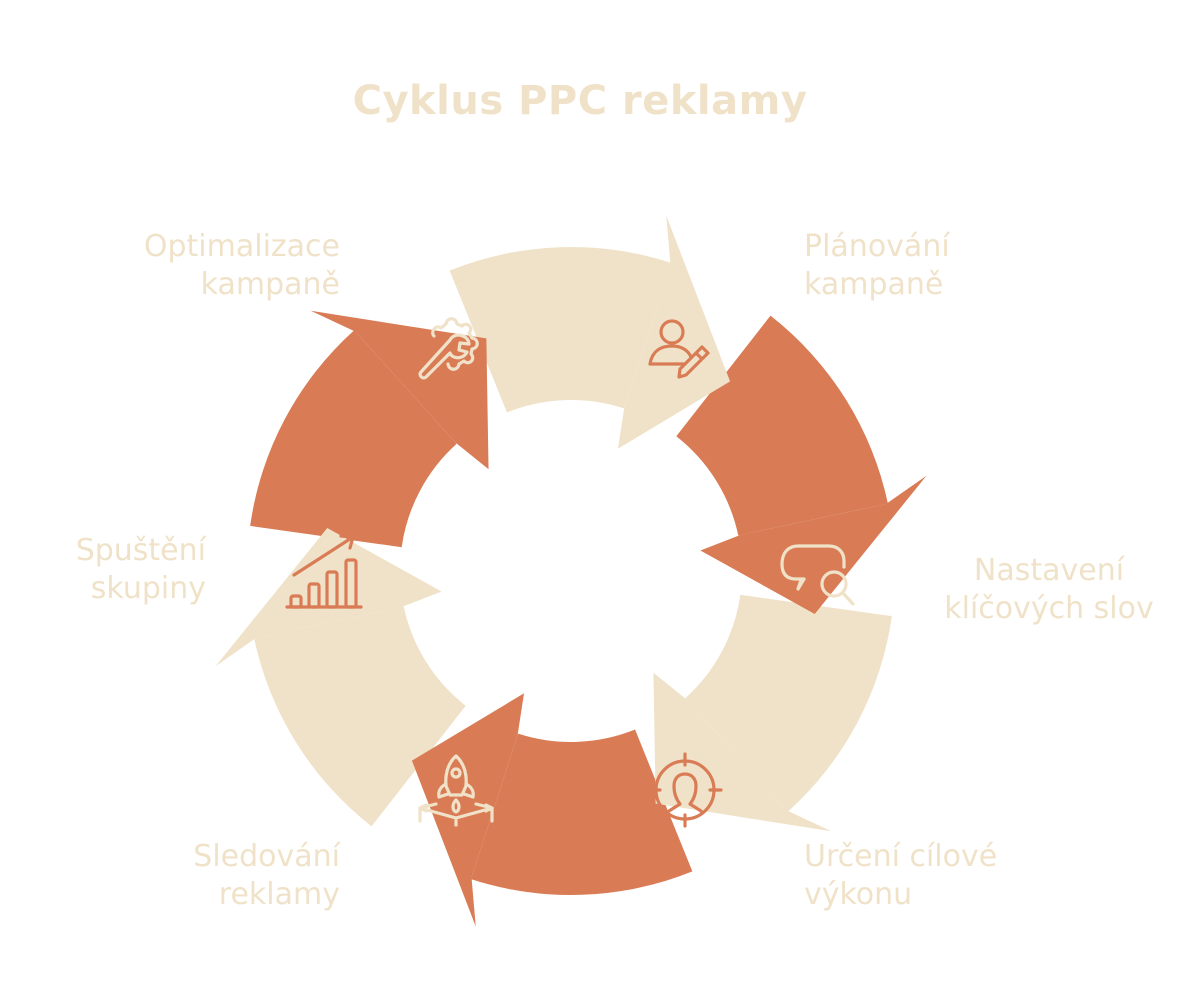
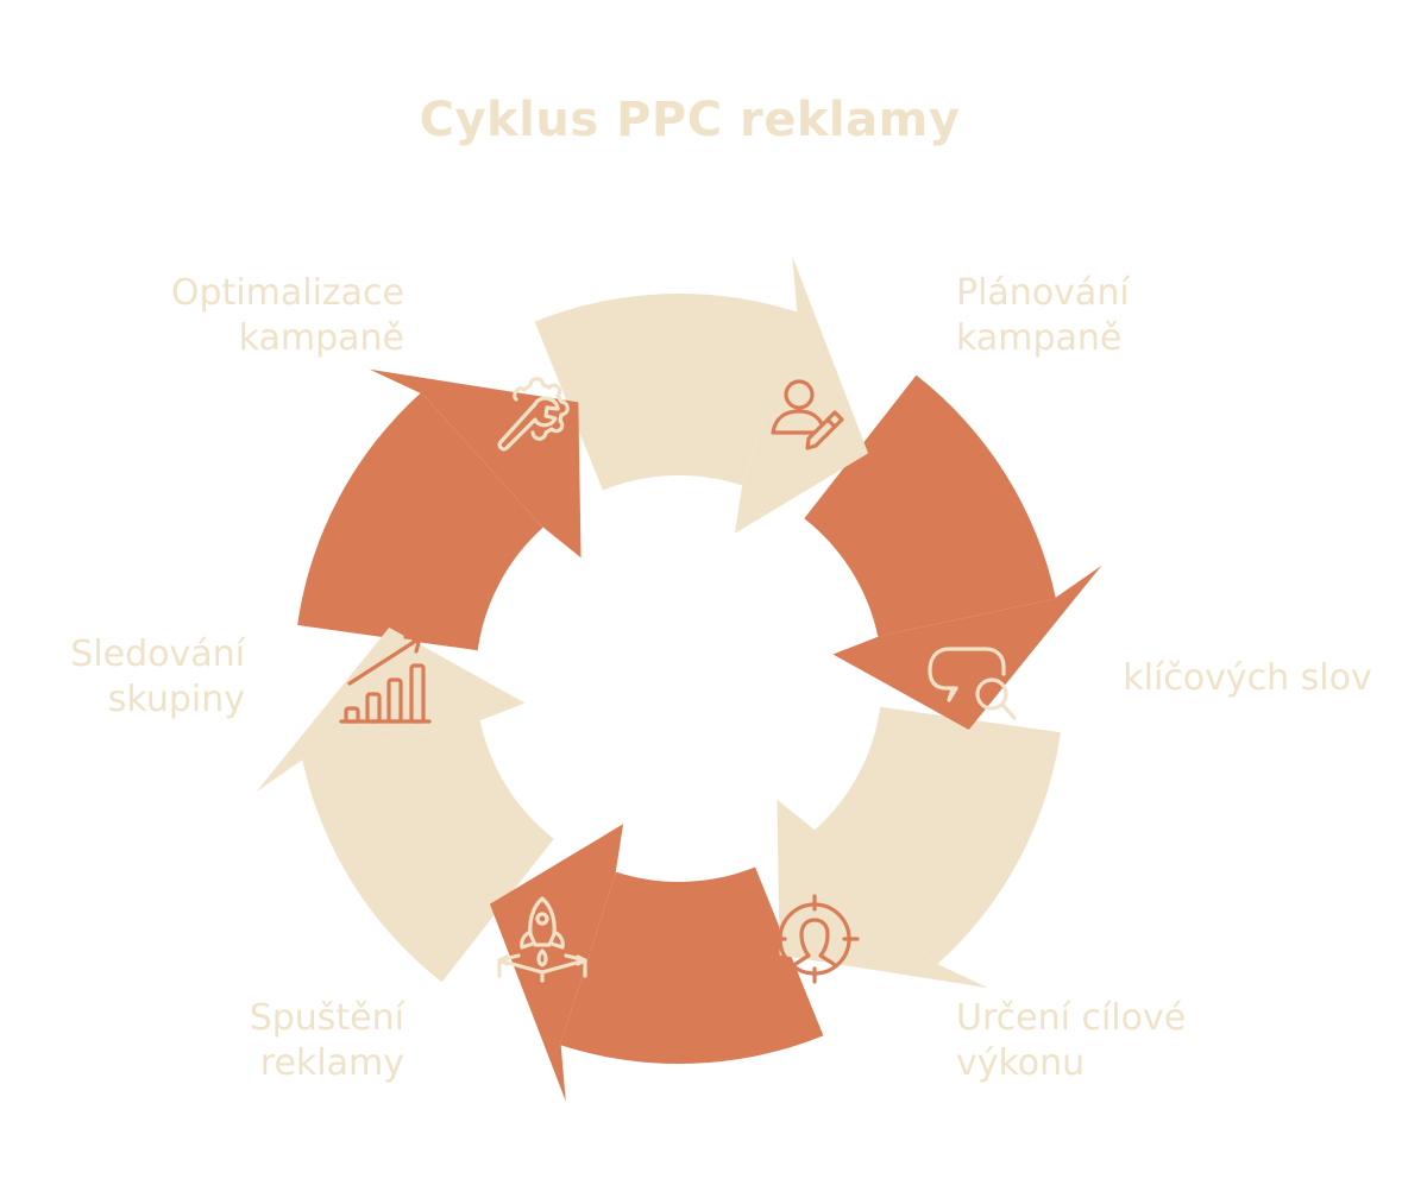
  Cyklus PPC reklamy
  Optimalizace
  kampaně
  Plánování
  kampaně
- Nastavení
  klíčových slov
  Určení cílové
  výkonu
- Sledování
+ Spuštění
  reklamy
- Spuštění
+ Sledování
  skupiny
